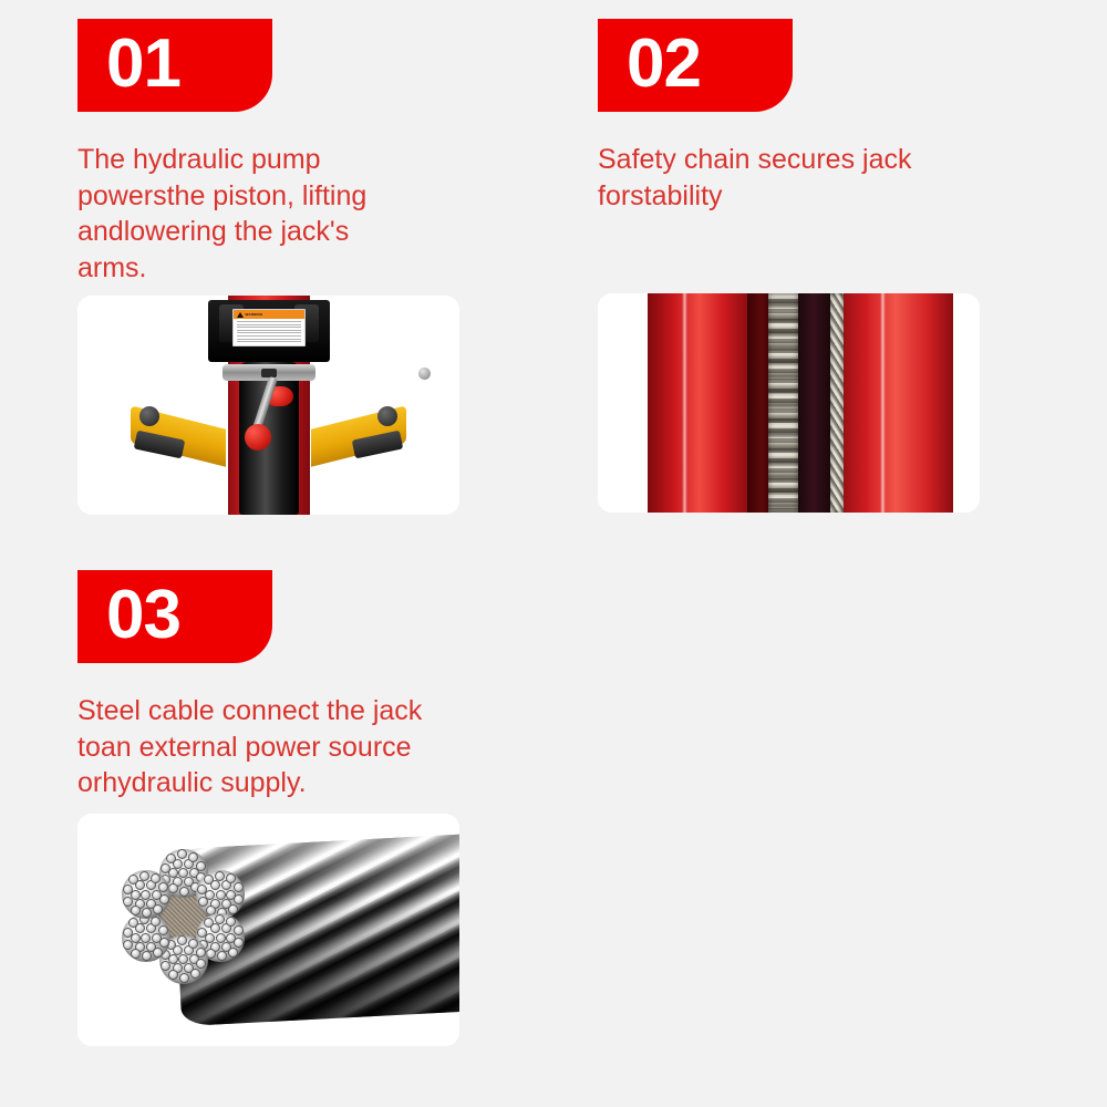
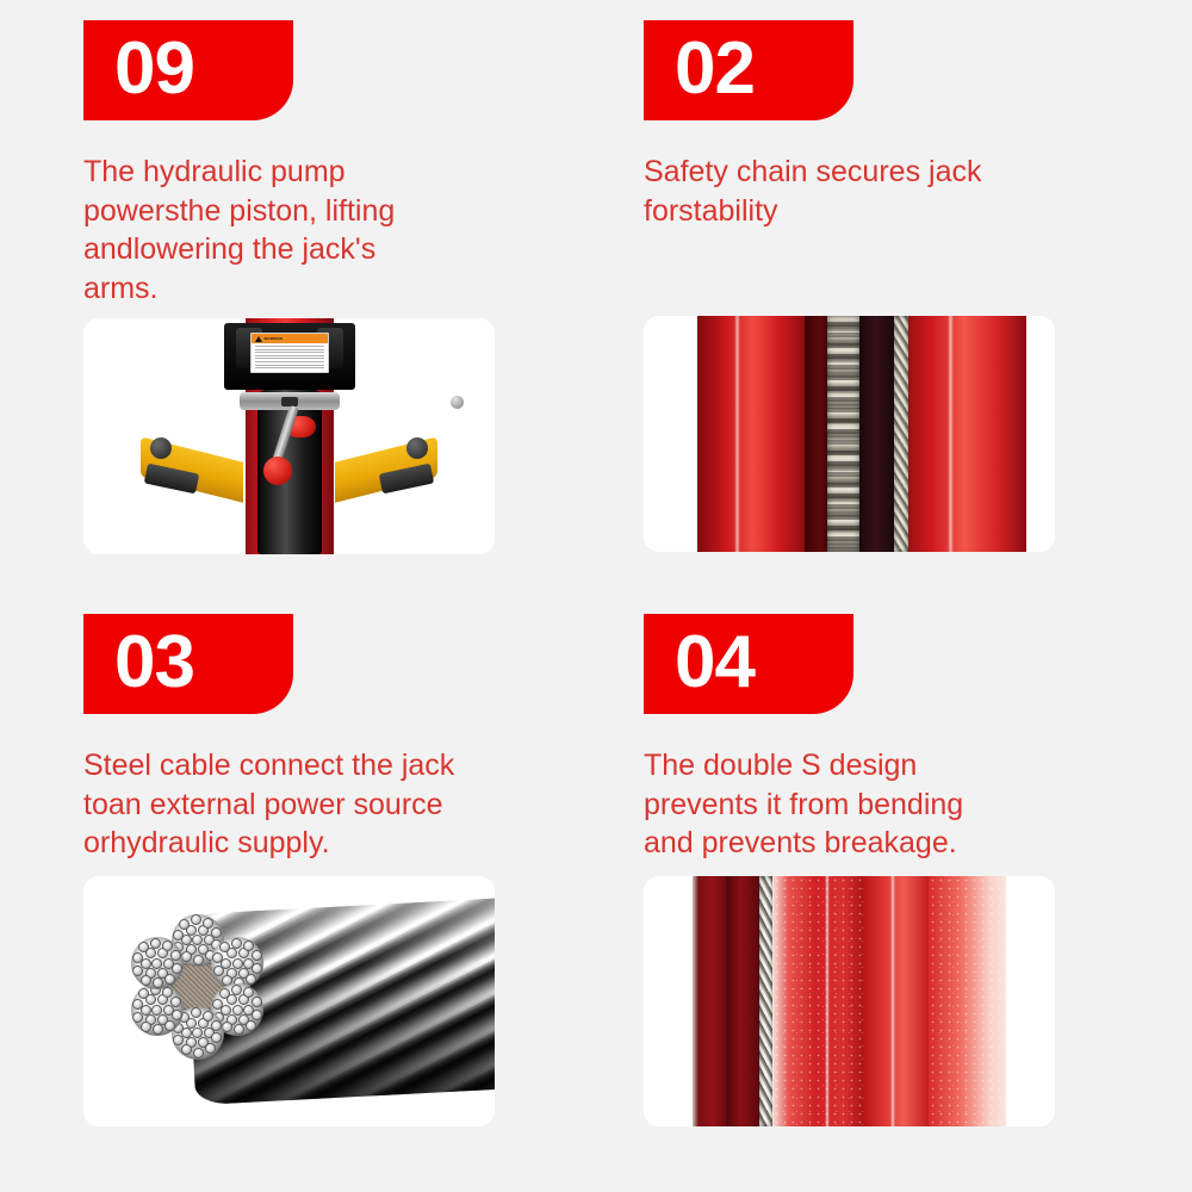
- 01
+ 09
  The hydraulic pump
  powersthe piston, lifting
  andlowering the jack's
  arms.
  02
  Safety chain secures jack
  forstability
  03
  Steel cable connect the jack
  toan external power source
  orhydraulic supply.
+ 04
+ The double S design
+ prevents it from bending
+ and prevents breakage.
